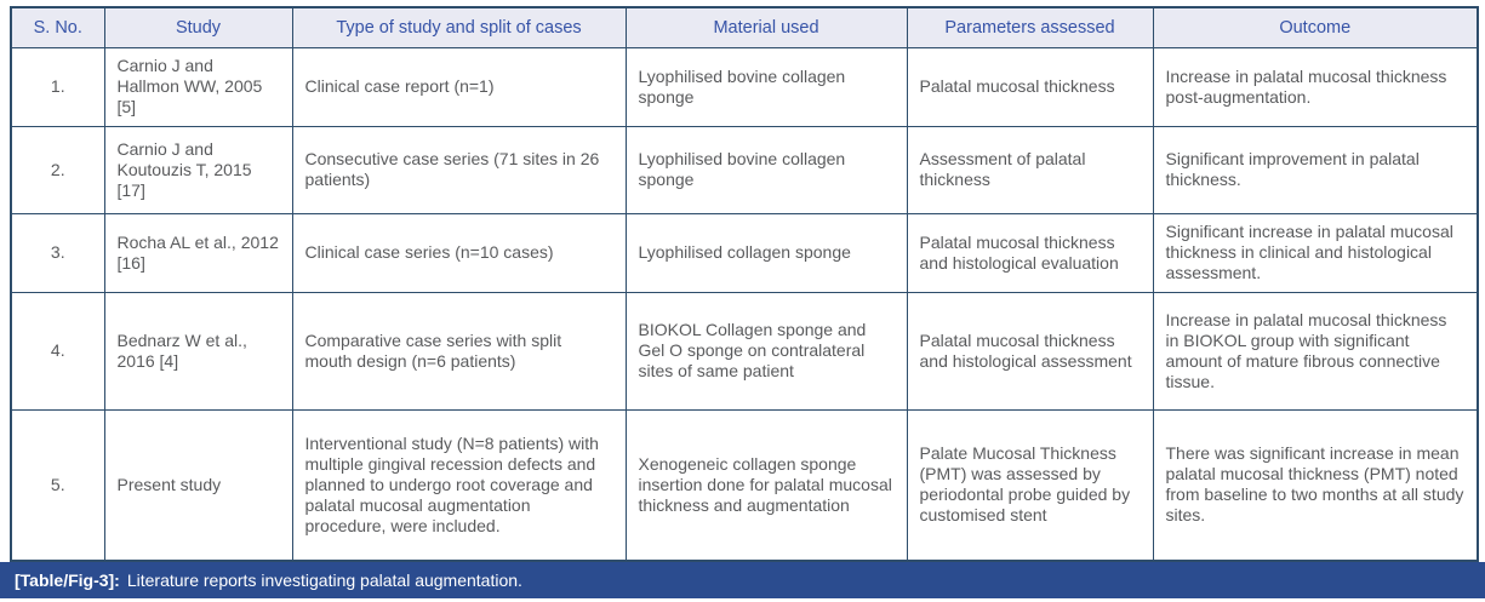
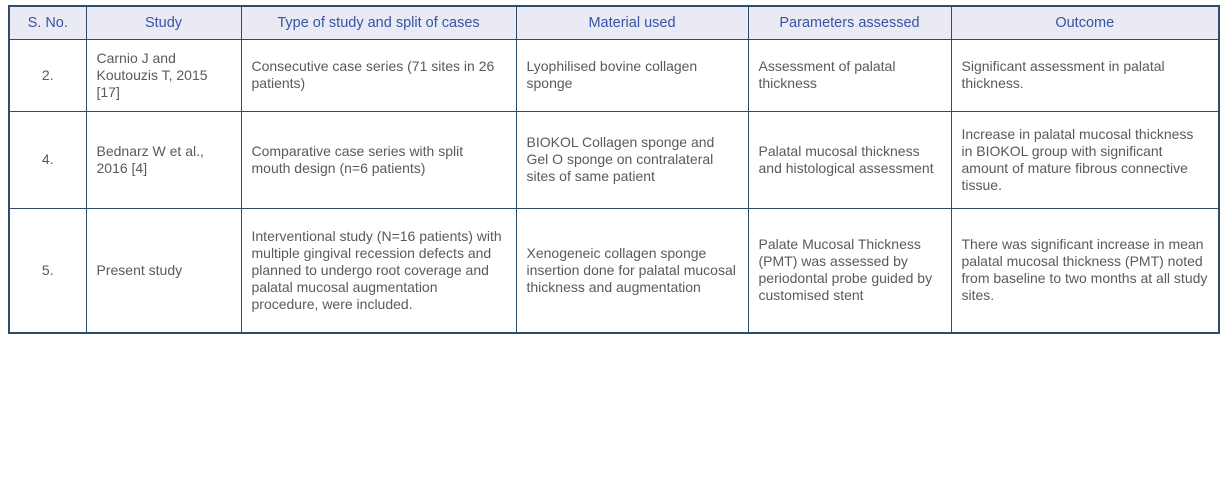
  S. No.	Study	Type of study and split of cases	Material used	Parameters assessed	Outcome
- 1.	Carnio J and Hallmon WW, 2005 [5]	Clinical case report (n=1)	Lyophilised bovine collagen sponge	Palatal mucosal thickness	Increase in palatal mucosal thickness post-augmentation.
- 2.	Carnio J and Koutouzis T, 2015 [17]	Consecutive case series (71 sites in 26 patients)	Lyophilised bovine collagen sponge	Assessment of palatal thickness	Significant improvement in palatal thickness.
+ 2.	Carnio J and Koutouzis T, 2015 [17]	Consecutive case series (71 sites in 26 patients)	Lyophilised bovine collagen sponge	Assessment of palatal thickness	Significant assessment in palatal thickness.
- 3.	Rocha AL et al., 2012 [16]	Clinical case series (n=10 cases)	Lyophilised collagen sponge	Palatal mucosal thickness and histological evaluation	Significant increase in palatal mucosal thickness in clinical and histological assessment.
  4.	Bednarz W et al., 2016 [4]	Comparative case series with split mouth design (n=6 patients)	BIOKOL Collagen sponge and Gel O sponge on contralateral sites of same patient	Palatal mucosal thickness and histological assessment	Increase in palatal mucosal thickness in BIOKOL group with significant amount of mature fibrous connective tissue.
- 5.	Present study	Interventional study (N=8 patients) with multiple gingival recession defects and planned to undergo root coverage and palatal mucosal augmentation procedure, were included.	Xenogeneic collagen sponge insertion done for palatal mucosal thickness and augmentation	Palate Mucosal Thickness (PMT) was assessed by periodontal probe guided by customised stent	There was significant increase in mean palatal mucosal thickness (PMT) noted from baseline to two months at all study sites.
+ 5.	Present study	Interventional study (N=16 patients) with multiple gingival recession defects and planned to undergo root coverage and palatal mucosal augmentation procedure, were included.	Xenogeneic collagen sponge insertion done for palatal mucosal thickness and augmentation	Palate Mucosal Thickness (PMT) was assessed by periodontal probe guided by customised stent	There was significant increase in mean palatal mucosal thickness (PMT) noted from baseline to two months at all study sites.
- [Table/Fig-3]:
- Literature reports investigating palatal augmentation.
